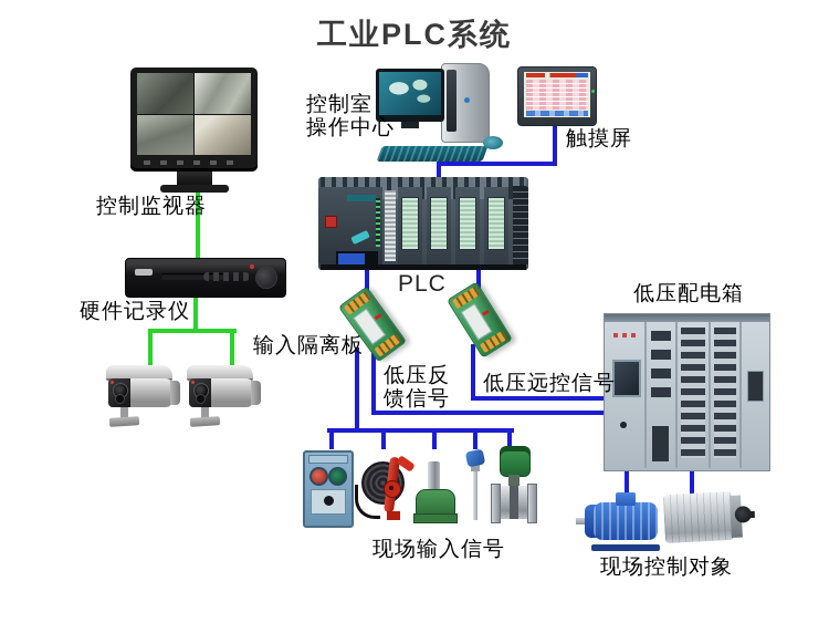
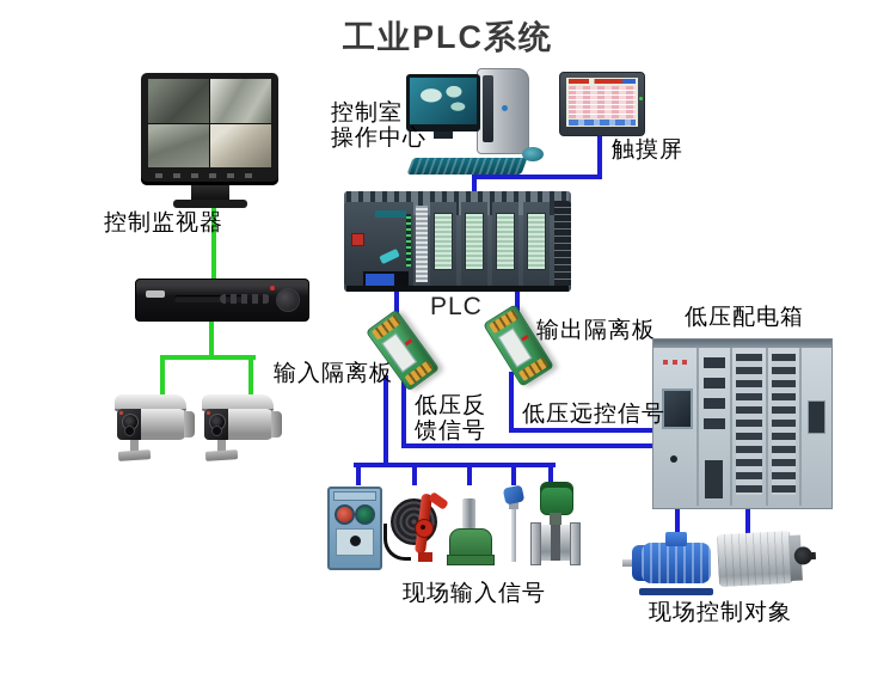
  工业PLC系统
  控制监视器
  控制室
  操作中心
  触摸屏
  PLC
- 硬件记录仪
  输入隔离板
+ 输出隔离板
  低压配电箱
  低压反
  馈信号
  低压远控信号
  现场输入信号
  现场控制对象
